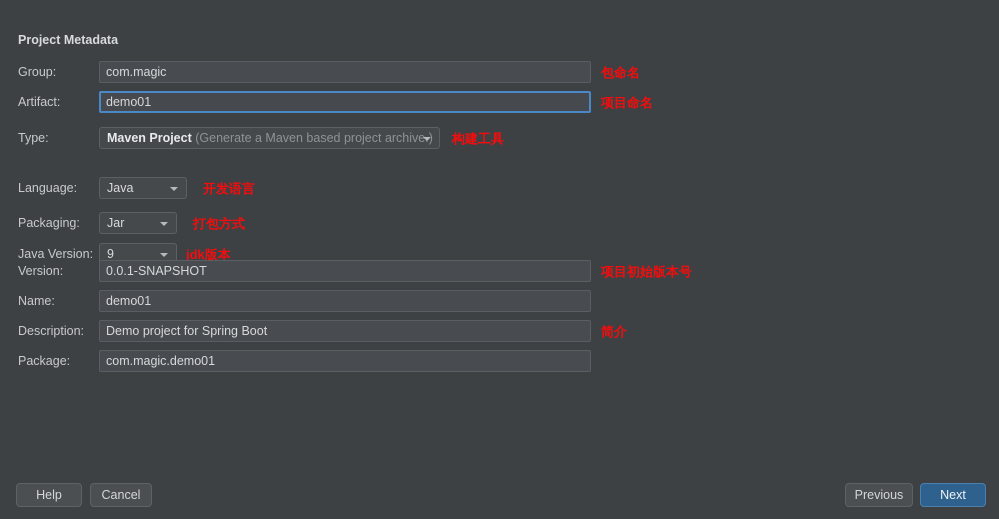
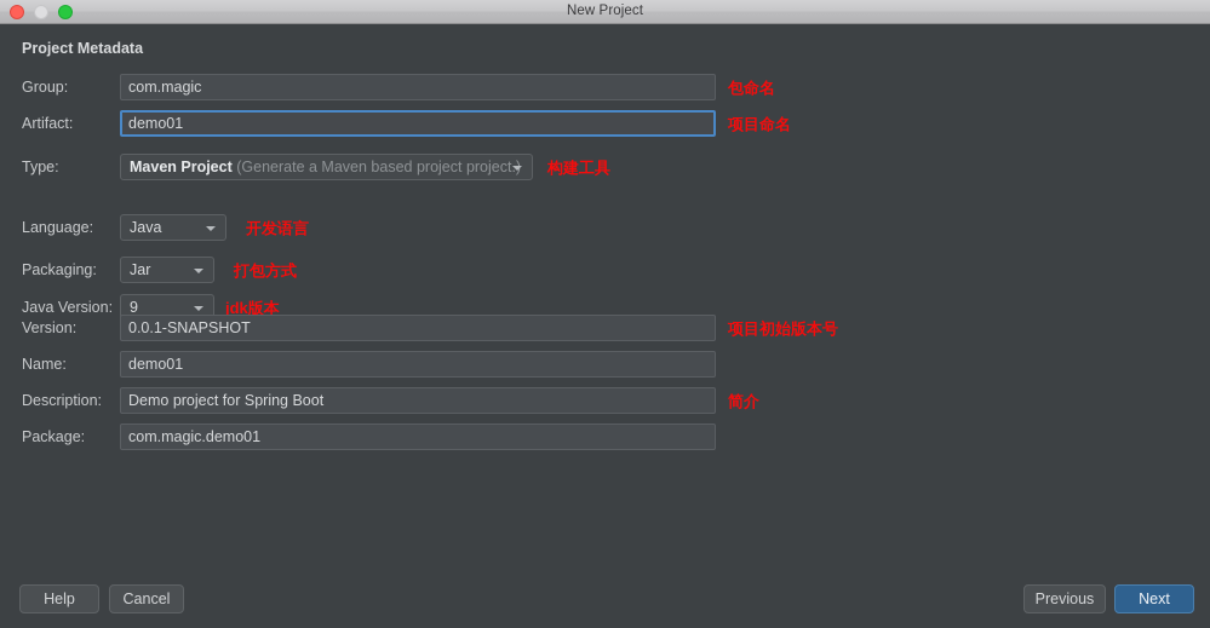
+ New Project
  Project Metadata
  Group:
  com.magic
  包命名
  Artifact:
  demo01
  项目命名
  Type:
- Maven Project (Generate a Maven based project archive.)
+ Maven Project (Generate a Maven based project project.)
  构建工具
  Language:
  Java
  开发语言
  Packaging:
  Jar
  打包方式
  Java Version:
  9
  jdk版本
  Version:
  0.0.1-SNAPSHOT
  项目初始版本号
  Name:
  demo01
  Description:
  Demo project for Spring Boot
  简介
  Package:
  com.magic.demo01
  Help
  Cancel
  Previous
  Next
